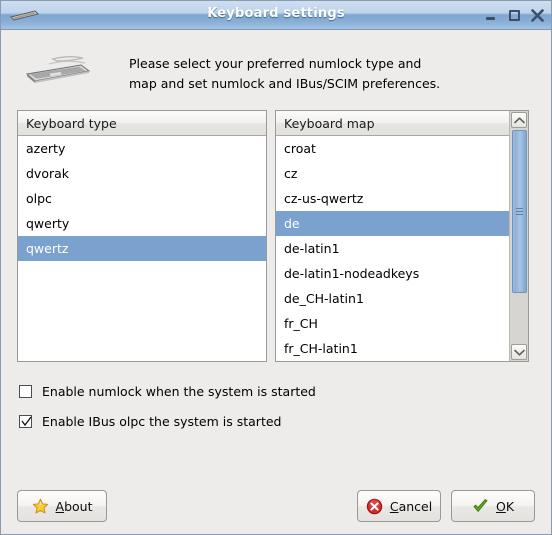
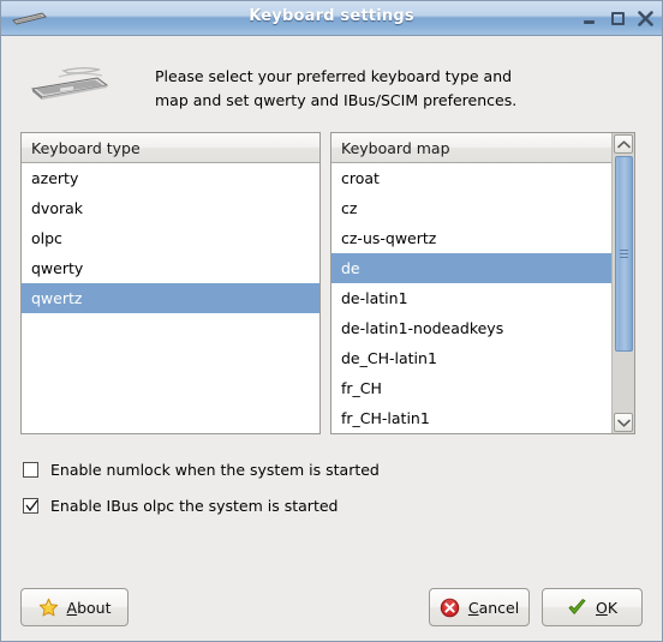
  Keyboard settings
- Please select your preferred numlock type and
+ Please select your preferred keyboard type and
- map and set numlock and IBus/SCIM preferences.
+ map and set qwerty and IBus/SCIM preferences.
  Keyboard type
  azerty
  dvorak
  olpc
  qwerty
  qwertz
  Keyboard map
  croat
  cz
  cz-us-qwertz
  de
  de-latin1
  de-latin1-nodeadkeys
  de_CH-latin1
  fr_CH
  fr_CH-latin1
  Enable numlock when the system is started
  Enable IBus olpc the system is started
  About
  Cancel
  OK
